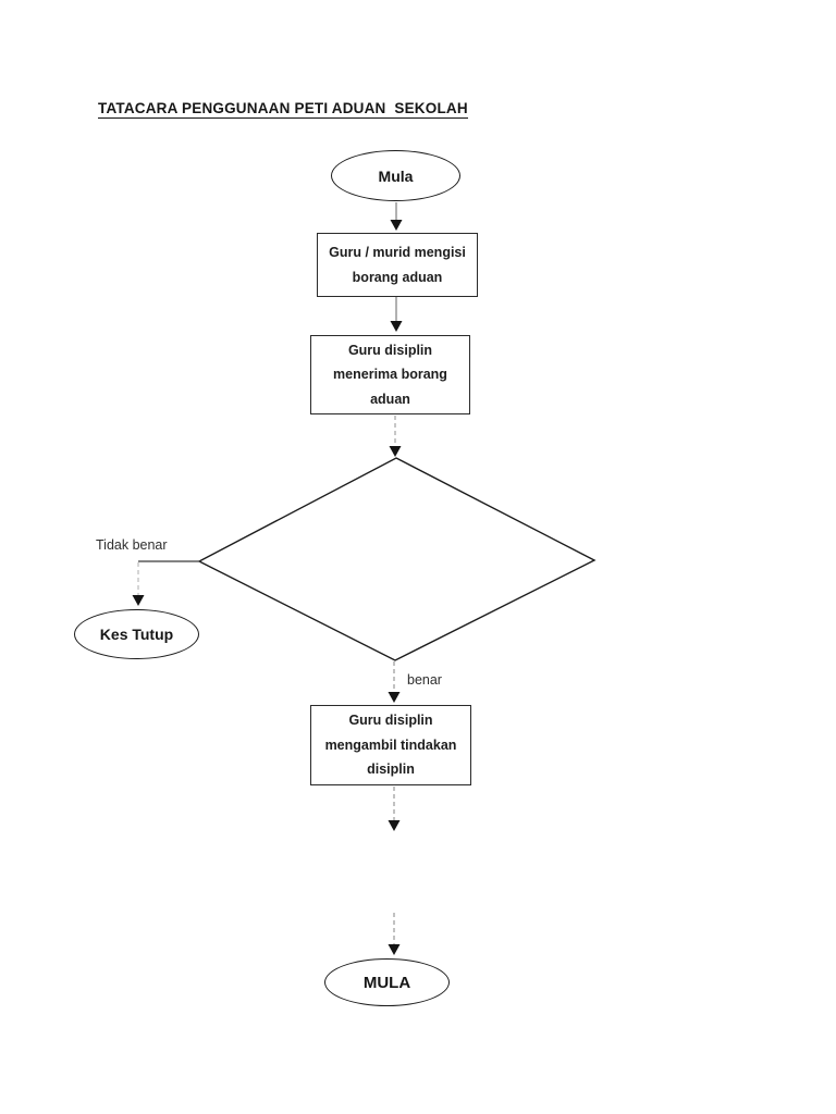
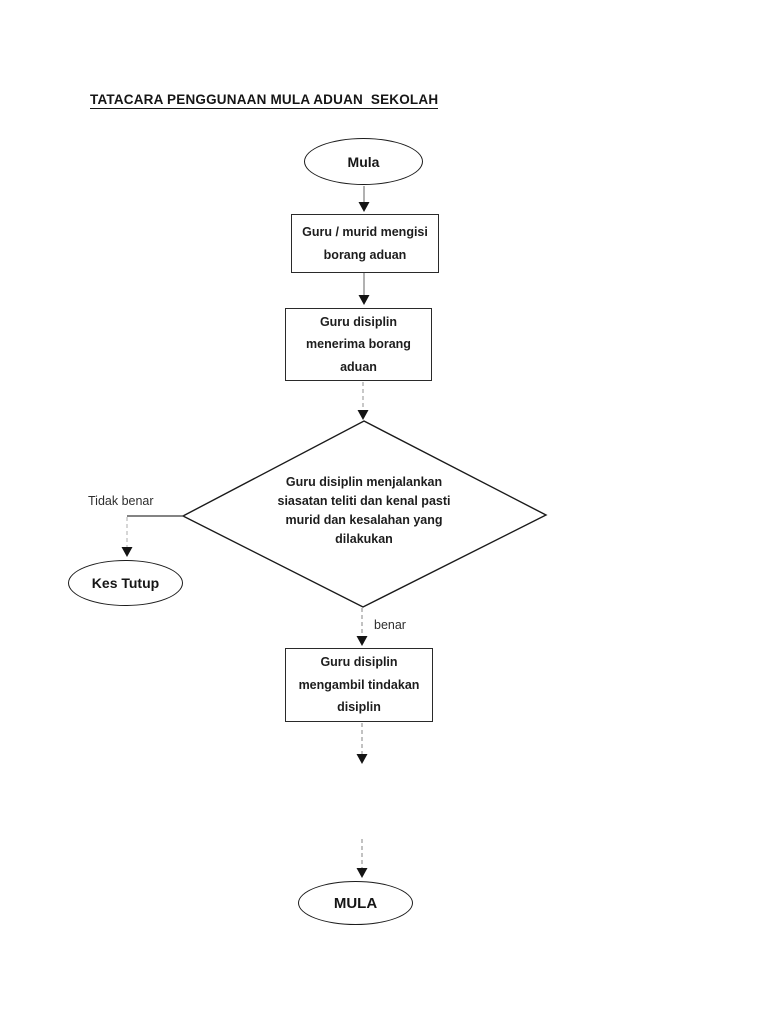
- TATACARA PENGGUNAAN PETI ADUAN SEKOLAH
+ TATACARA PENGGUNAAN MULA ADUAN SEKOLAH
  Mula
  Guru / murid mengisi
  borang aduan
  Guru disiplin
  menerima borang
  aduan
+ Guru disiplin menjalankan
+ siasatan teliti dan kenal pasti
+ murid dan kesalahan yang
+ dilakukan
  Tidak benar
  Kes Tutup
  benar
  Guru disiplin
  mengambil tindakan
  disiplin
  MULA
